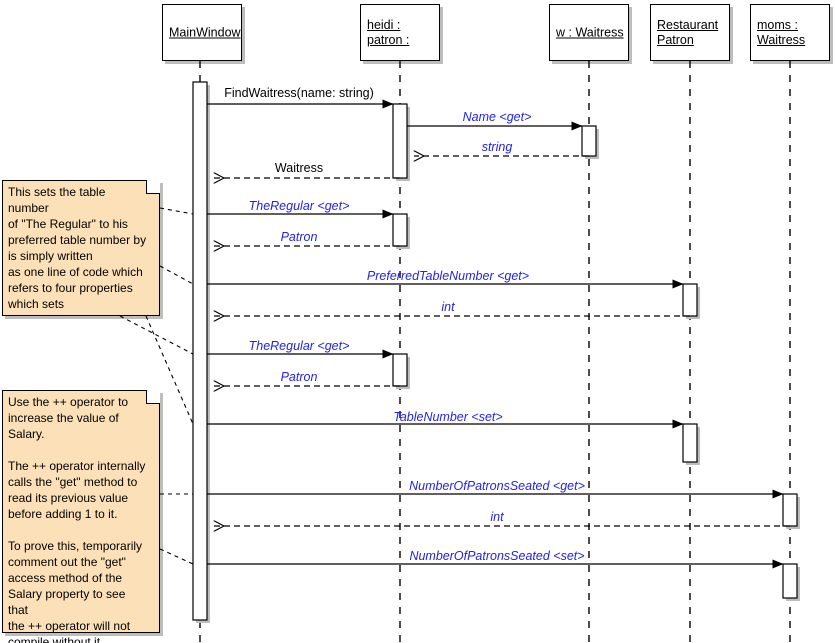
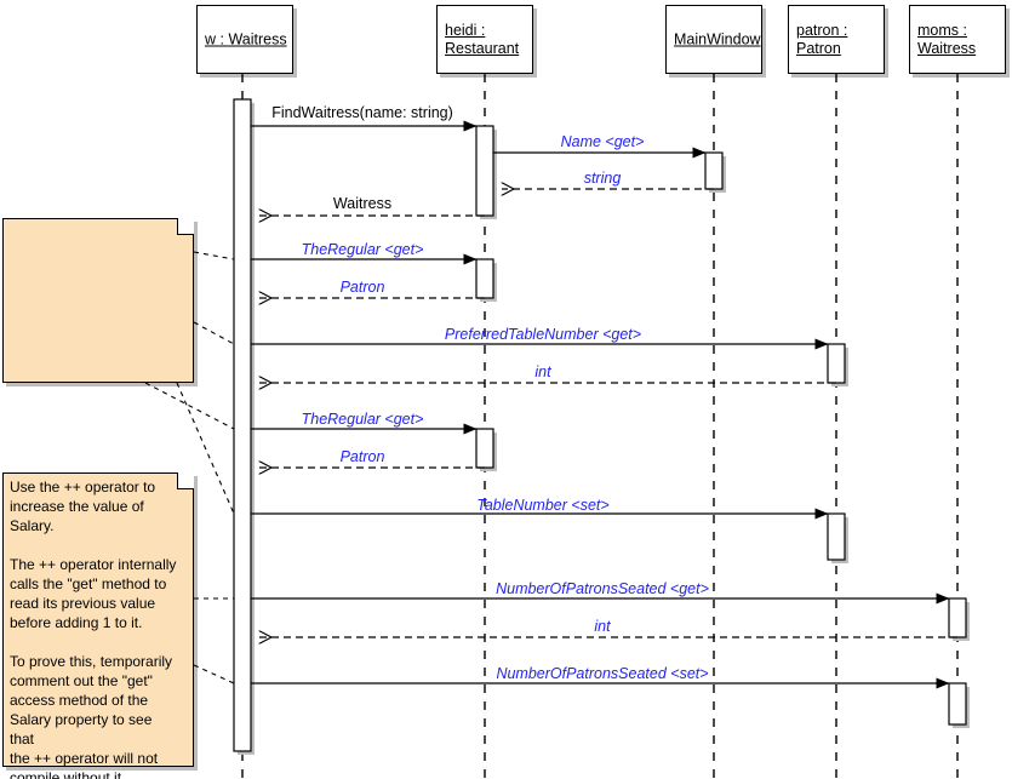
- MainWindow
+ w : Waitress
  heidi :
- patron :
+ Restaurant
- w : Waitress
+ MainWindow
- Restaurant
+ patron :
  Patron
  moms :
  Waitress
- This sets the table number
- of "The Regular" to his
- preferred table number by
- is simply written
- as one line of code which
- refers to four properties
- which sets
  Use the ++ operator to
  increase the value of Salary.
  The ++ operator internally
  calls the "get" method to
  read its previous value
  before adding 1 to it.
  To prove this, temporarily
  comment out the "get"
  access method of the
  Salary property to see that
  the ++ operator will not
  compile without it.
  FindWaitress(name: string)
  Name <get>
  string
  Waitress
  TheRegular <get>
  Patron
  PreferredTableNumber <get>
  int
  TheRegular <get>
  Patron
  TableNumber <set>
  NumberOfPatronsSeated <get>
  int
  NumberOfPatronsSeated <set>
